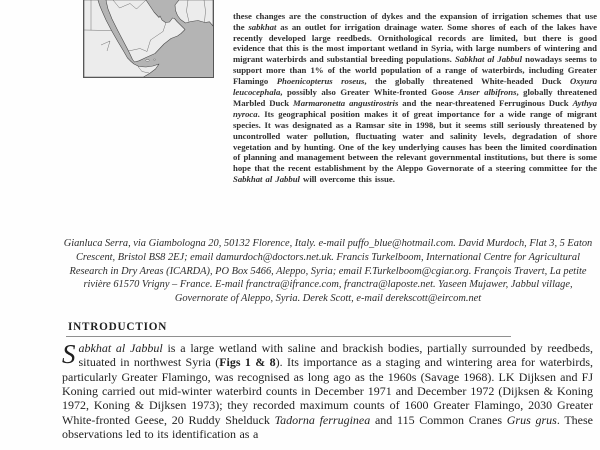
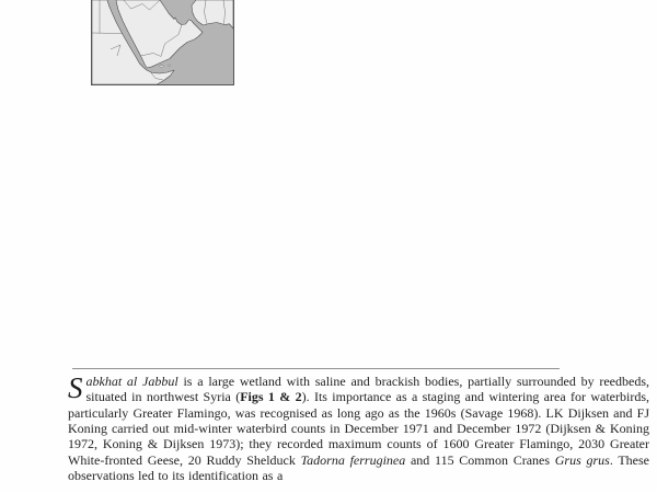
- these changes are the construction of dykes and the expansion of irrigation schemes that use the sabkhat as an outlet for irrigation drainage water. Some shores of each of the lakes have recently developed large reedbeds. Ornithological records are limited, but there is good evidence that this is the most important wetland in Syria, with large numbers of wintering and migrant waterbirds and substantial breeding populations. Sabkhat al Jabbul nowadays seems to support more than 1% of the world population of a range of waterbirds, including Greater Flamingo Phoenicopterus roseus, the globally threatened White-headed Duck Oxyura leucocephala, possibly also Greater White-fronted Goose Anser albifrons, globally threatened Marbled Duck Marmaronetta angustirostris and the near-threatened Ferruginous Duck Aythya nyroca. Its geographical position makes it of great importance for a wide range of migrant species. It was designated as a Ramsar site in 1998, but it seems still seriously threatened by uncontrolled water pollution, fluctuating water and salinity levels, degradation of shore vegetation and by hunting. One of the key underlying causes has been the limited coordination of planning and management between the relevant governmental institutions, but there is some hope that the recent establishment by the Aleppo Governorate of a steering committee for the Sabkhat al Jabbul will overcome this issue.
- Gianluca Serra, via Giambologna 20, 50132 Florence, Italy. e-mail puffo_blue@hotmail.com. David Murdoch, Flat 3, 5 Eaton Crescent, Bristol BS8 2EJ; email damurdoch@doctors.net.uk. Francis Turkelboom, International Centre for Agricultural Research in Dry Areas (ICARDA), PO Box 5466, Aleppo, Syria; email F.Turkelboom@cgiar.org. François Travert, La petite rivière 61570 Vrigny – France. E-mail franctra@ifrance.com, franctra@laposte.net. Yaseen Mujawer, Jabbul village, Governorate of Aleppo, Syria. Derek Scott, e-mail derekscott@eircom.net
- INTRODUCTION
  S
- abkhat al Jabbul is a large wetland with saline and brackish bodies, partially surrounded by reedbeds, situated in northwest Syria (Figs 1 & 8). Its importance as a staging and wintering area for waterbirds, particularly Greater Flamingo, was recognised as long ago as the 1960s (Savage 1968). LK Dijksen and FJ Koning carried out mid-winter waterbird counts in December 1971 and December 1972 (Dijksen & Koning 1972, Koning & Dijksen 1973); they recorded maximum counts of 1600 Greater Flamingo, 2030 Greater White-fronted Geese, 20 Ruddy Shelduck Tadorna ferruginea and 115 Common Cranes Grus grus. These observations led to its identification as a
+ abkhat al Jabbul is a large wetland with saline and brackish bodies, partially surrounded by reedbeds, situated in northwest Syria (Figs 1 & 2). Its importance as a staging and wintering area for waterbirds, particularly Greater Flamingo, was recognised as long ago as the 1960s (Savage 1968). LK Dijksen and FJ Koning carried out mid-winter waterbird counts in December 1971 and December 1972 (Dijksen & Koning 1972, Koning & Dijksen 1973); they recorded maximum counts of 1600 Greater Flamingo, 2030 Greater White-fronted Geese, 20 Ruddy Shelduck Tadorna ferruginea and 115 Common Cranes Grus grus. These observations led to its identification as a
